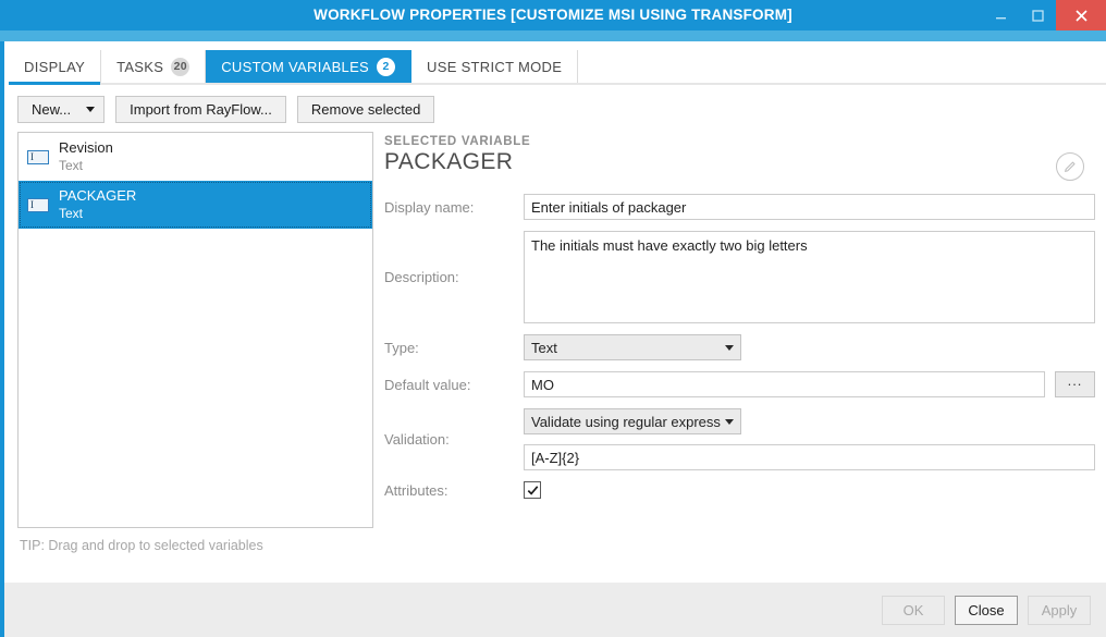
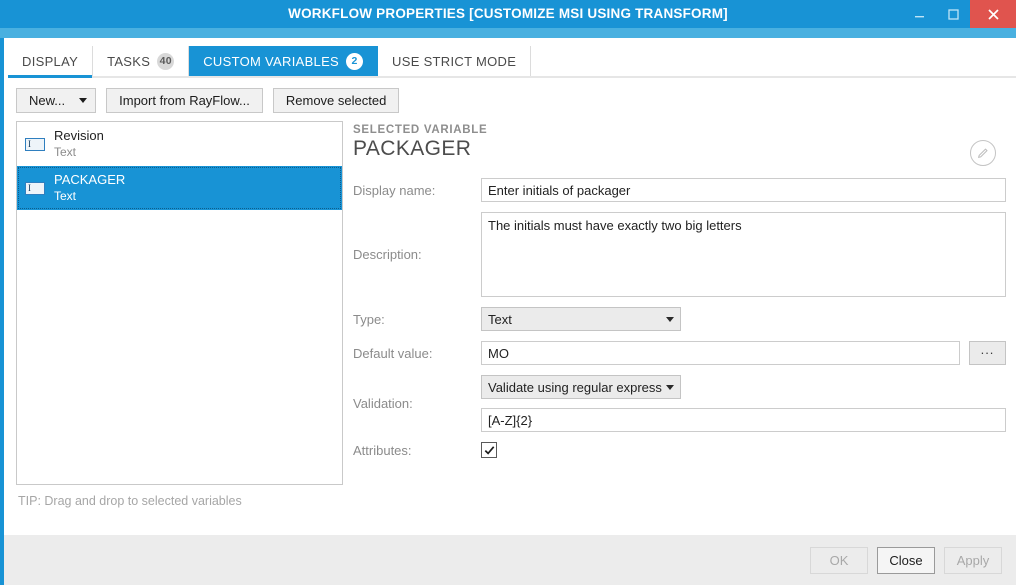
  WORKFLOW PROPERTIES [CUSTOMIZE MSI USING TRANSFORM]
  DISPLAY
  TASKS
- 20
+ 40
  CUSTOM VARIABLES
  2
  USE STRICT MODE
  New...
  Import from RayFlow...
  Remove selected
  I
  Revision
  Text
  I
  PACKAGER
  Text
  TIP: Drag and drop to selected variables
  SELECTED VARIABLE
  PACKAGER
  Display name:
  Enter initials of packager
  Description:
  The initials must have exactly two big letters
  Type:
  Text
  Default value:
  MO
  ...
  Validation:
  Validate using regular express
  [A-Z]{2}
  Attributes:
  OK
  Close
  Apply
